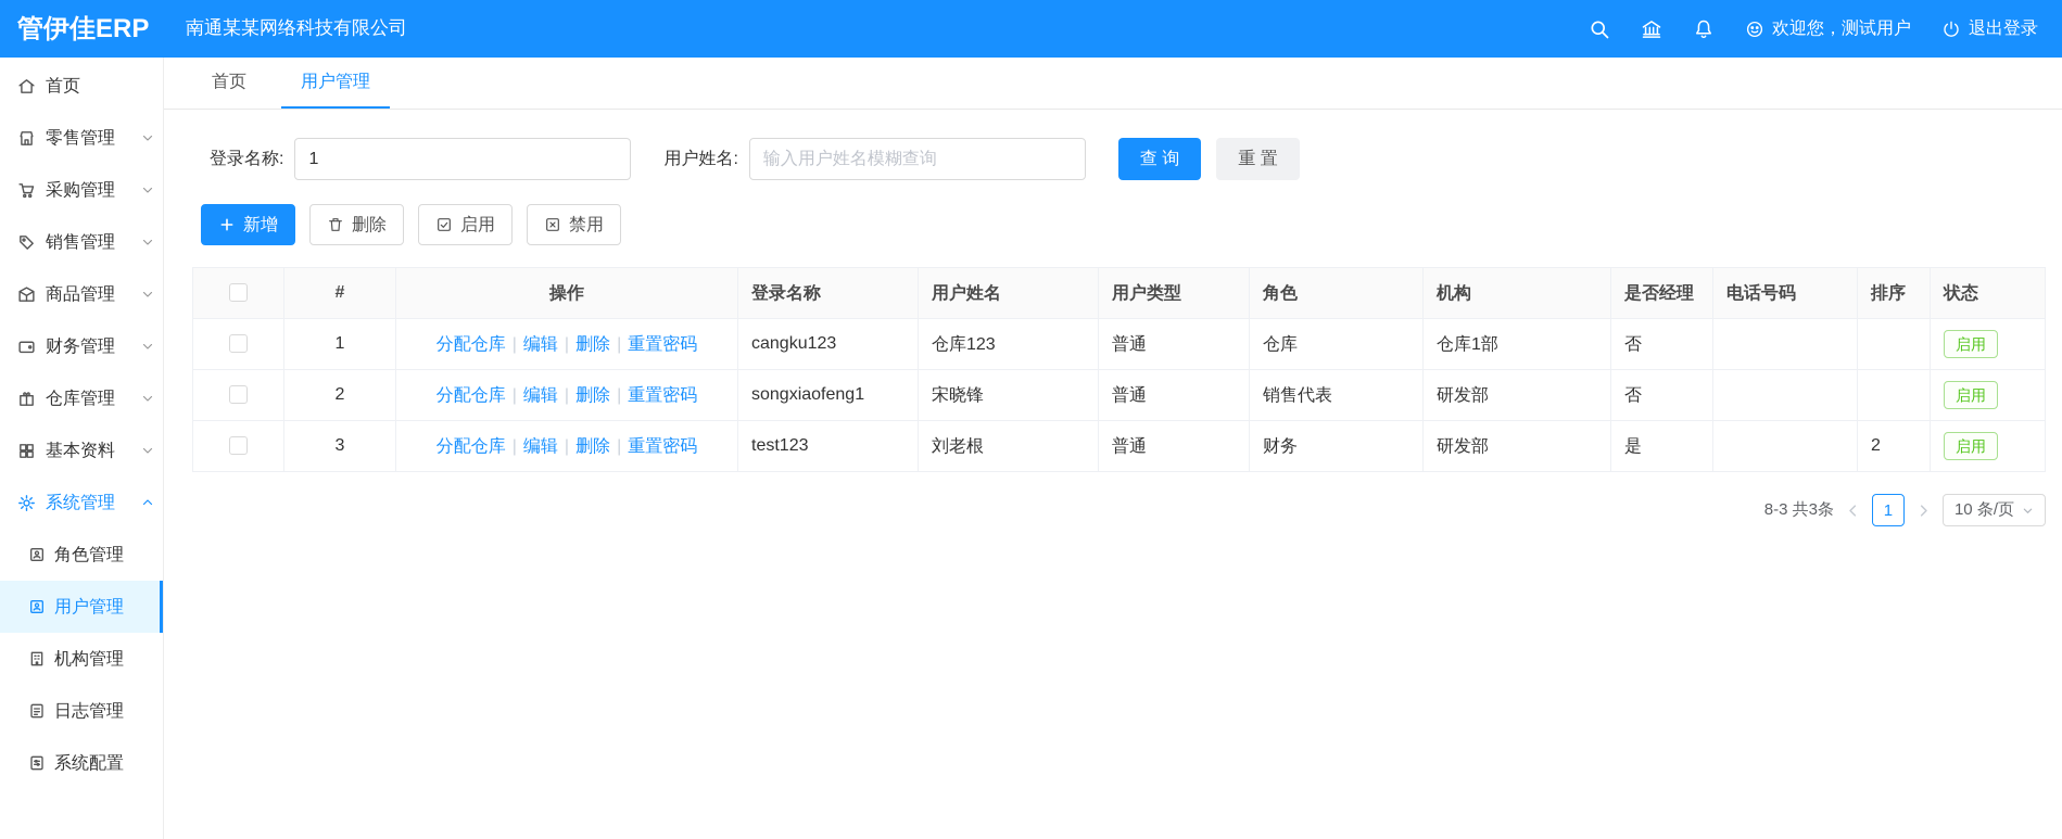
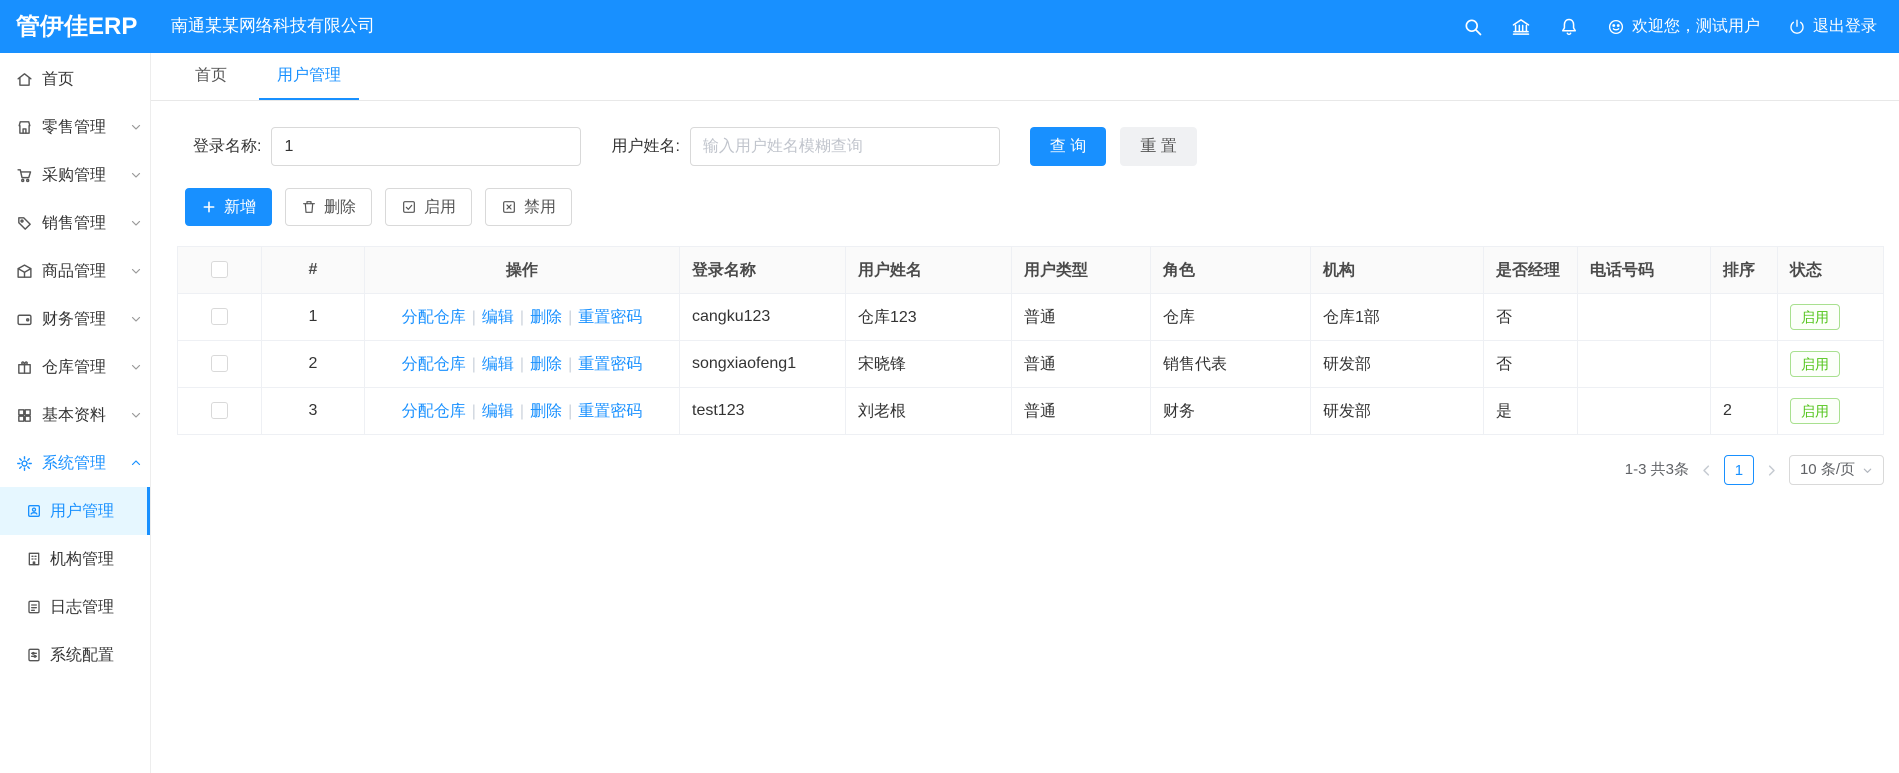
  管伊佳ERP
  南通某某网络科技有限公司
  欢迎您，测试用户
  退出登录
  首页
  零售管理
  采购管理
  销售管理
  商品管理
  财务管理
  仓库管理
  基本资料
  系统管理
- 角色管理
  用户管理
  机构管理
  日志管理
  系统配置
  首页
  用户管理
  登录名称:
  1
  用户姓名:
  输入用户姓名模糊查询
  查 询
  重 置
  新增
  删除
  启用
  禁用
  	#	操作	登录名称	用户姓名	用户类型	角色	机构	是否经理	电话号码	排序	状态
  	1	分配仓库 | 编辑 | 删除 | 重置密码	cangku123	仓库123	普通	仓库	仓库1部	否			启用
  	2	分配仓库 | 编辑 | 删除 | 重置密码	songxiaofeng1	宋晓锋	普通	销售代表	研发部	否			启用
  	3	分配仓库 | 编辑 | 删除 | 重置密码	test123	刘老根	普通	财务	研发部	是		2	启用
- 8-3 共3条
+ 1-3 共3条
  1
  10 条/页
